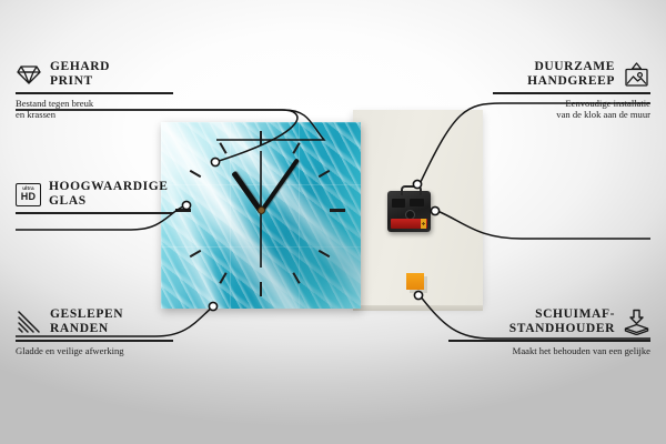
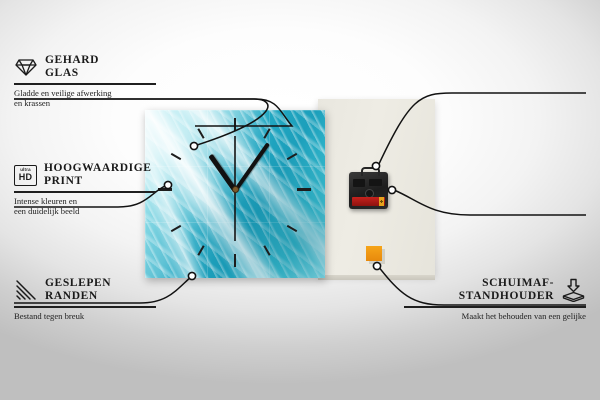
  GEHARD
- PRINT
+ GLAS
- Bestand tegen breuk
+ Gladde en veilige afwerking
  en krassen
  HD
  HOOGWAARDIGE
- GLAS
+ PRINT
+ Intense kleuren en
+ een duidelijk beeld
  GESLEPEN
  RANDEN
- Gladde en veilige afwerking
+ Bestand tegen breuk
- DUURZAME
- HANDGREEP
- Eenvoudige installatie
- van de klok aan de muur
  SCHUIMAF-
  STANDHOUDER
  Maakt het behouden van een gelijke
